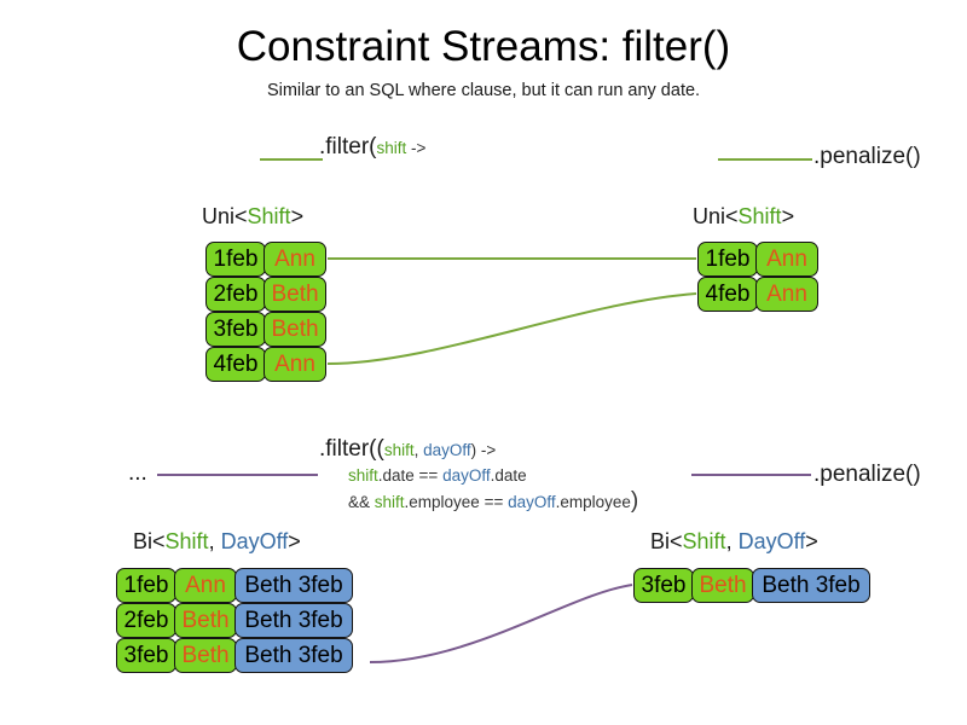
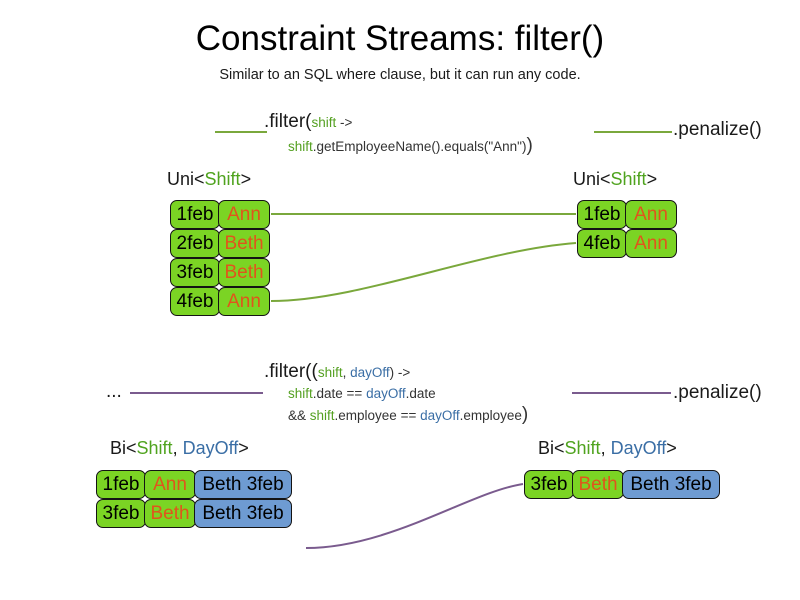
  Constraint Streams: filter()
- Similar to an SQL where clause, but it can run any date.
+ Similar to an SQL where clause, but it can run any code.
  .filter(shift ->
+ shift.getEmployeeName().equals("Ann"))
  .penalize()
  Uni<Shift>
  Uni<Shift>
  1feb Ann
  2feb Beth
  3feb Beth
  4feb Ann
  1feb Ann
  4feb Ann
  ...
  .filter((shift, dayOff) ->
  shift.date == dayOff.date
  && shift.employee == dayOff.employee)
  .penalize()
  Bi<Shift, DayOff>
  Bi<Shift, DayOff>
  1feb Ann Beth 3feb
- 2feb Beth Beth 3feb
  3feb Beth Beth 3feb
  3feb Beth Beth 3feb
